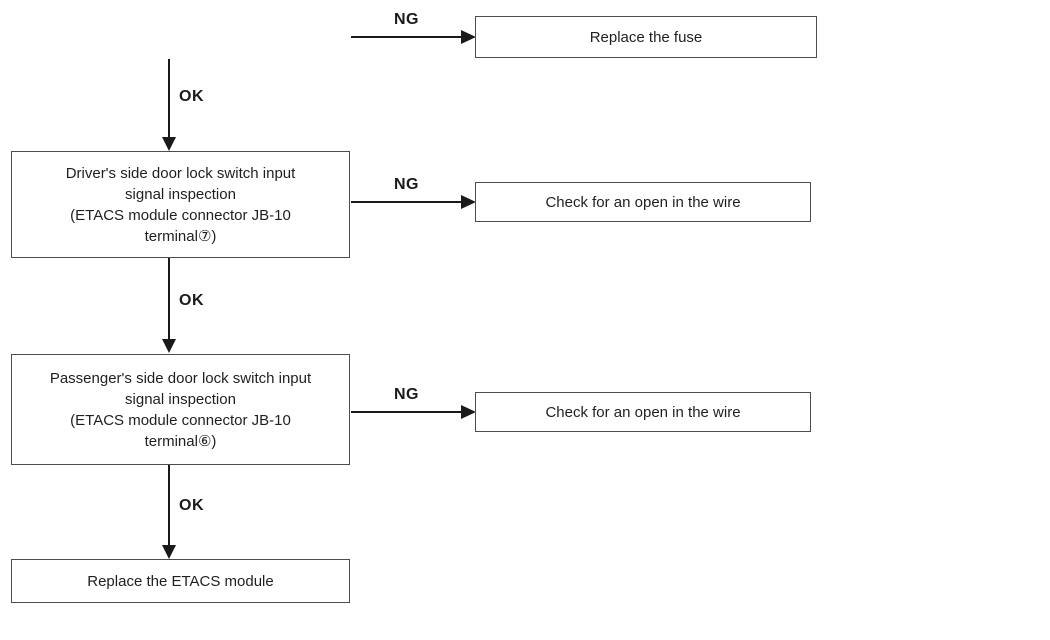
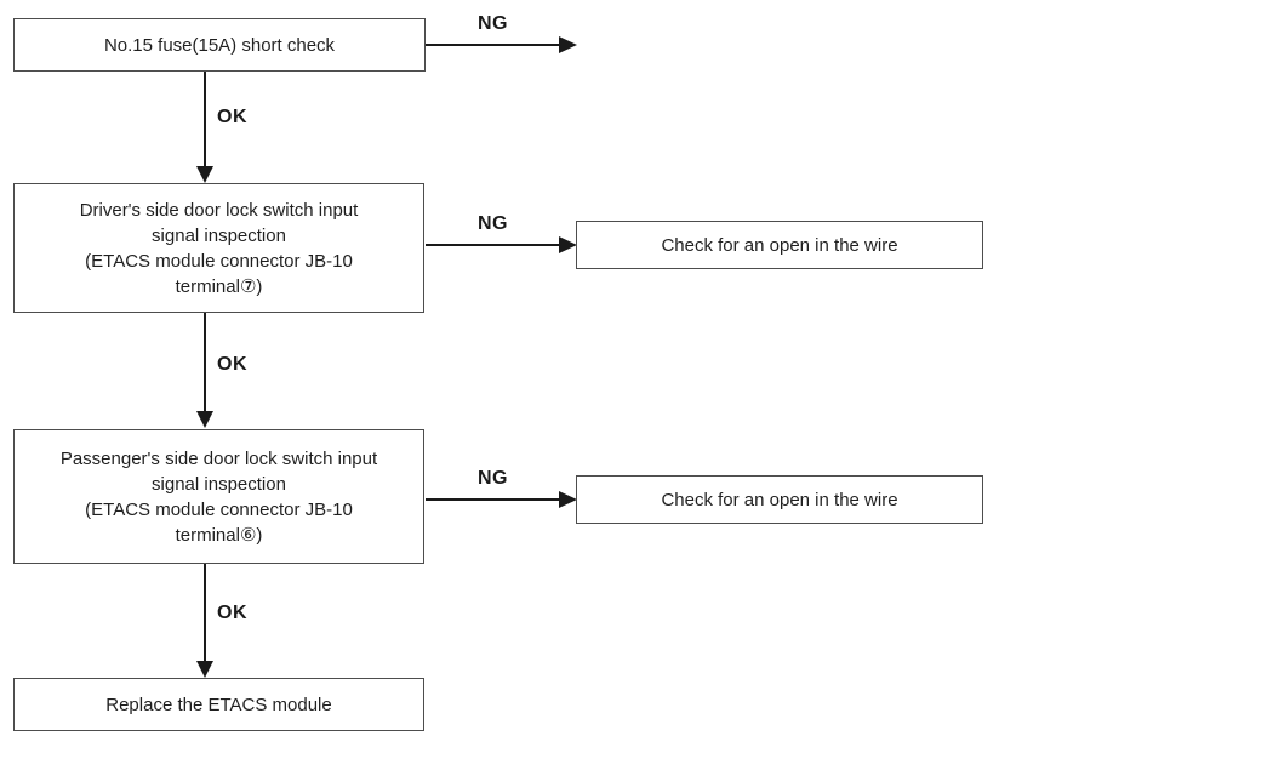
+ No.15 fuse(15A) short check
  NG
- Replace the fuse
  OK
  Driver's side door lock switch input
  signal inspection
  (ETACS module connector JB-10
  terminal⑦)
  NG
  Check for an open in the wire
  OK
  Passenger's side door lock switch input
  signal inspection
  (ETACS module connector JB-10
  terminal⑥)
  NG
  Check for an open in the wire
  OK
  Replace the ETACS module
